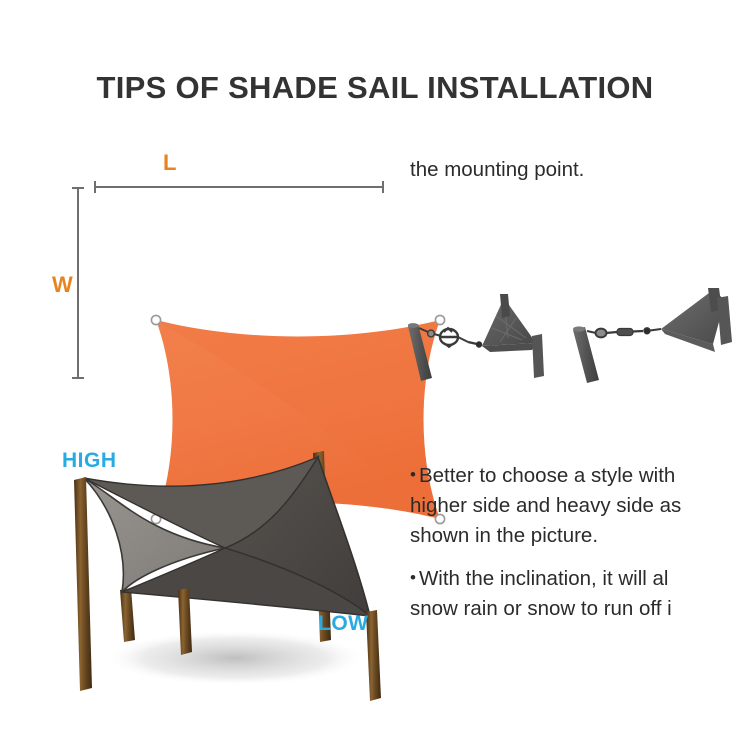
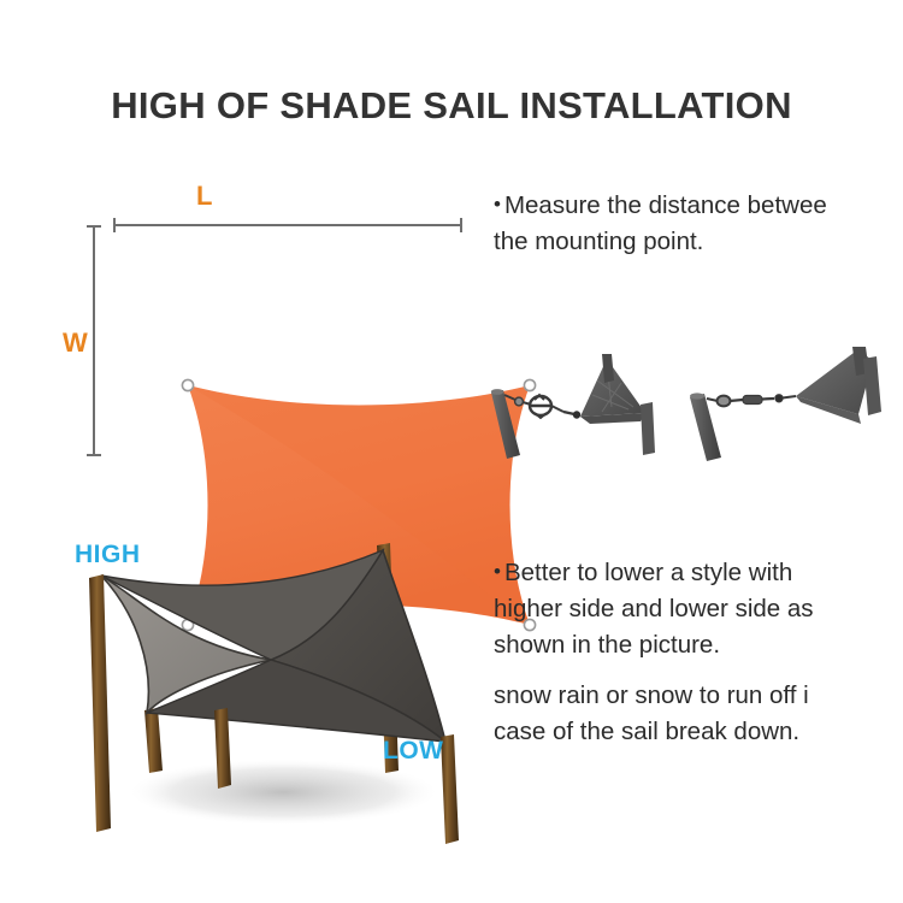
- TIPS OF SHADE SAIL INSTALLATION
+ HIGH OF SHADE SAIL INSTALLATION
  L
  W
+ • Measure the distance betwee
  the mounting point.
  HIGH
  LOW
- • Better to choose a style with
+ • Better to lower a style with
- higher side and heavy side as
+ higher side and lower side as
  shown in the picture.
- • With the inclination, it will al
  snow rain or snow to run off i
+ case of the sail break down.
